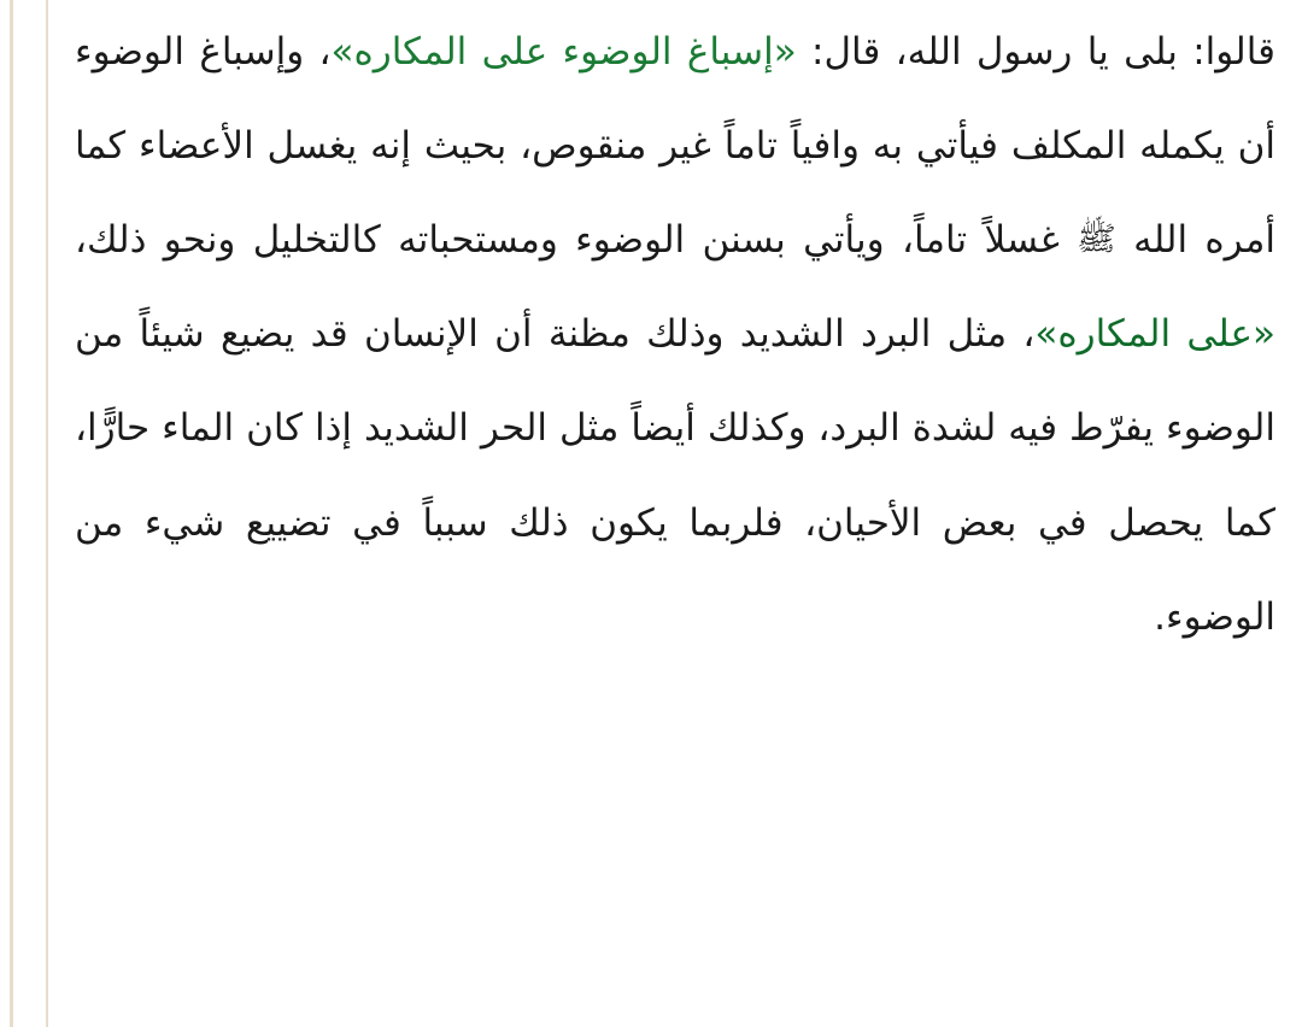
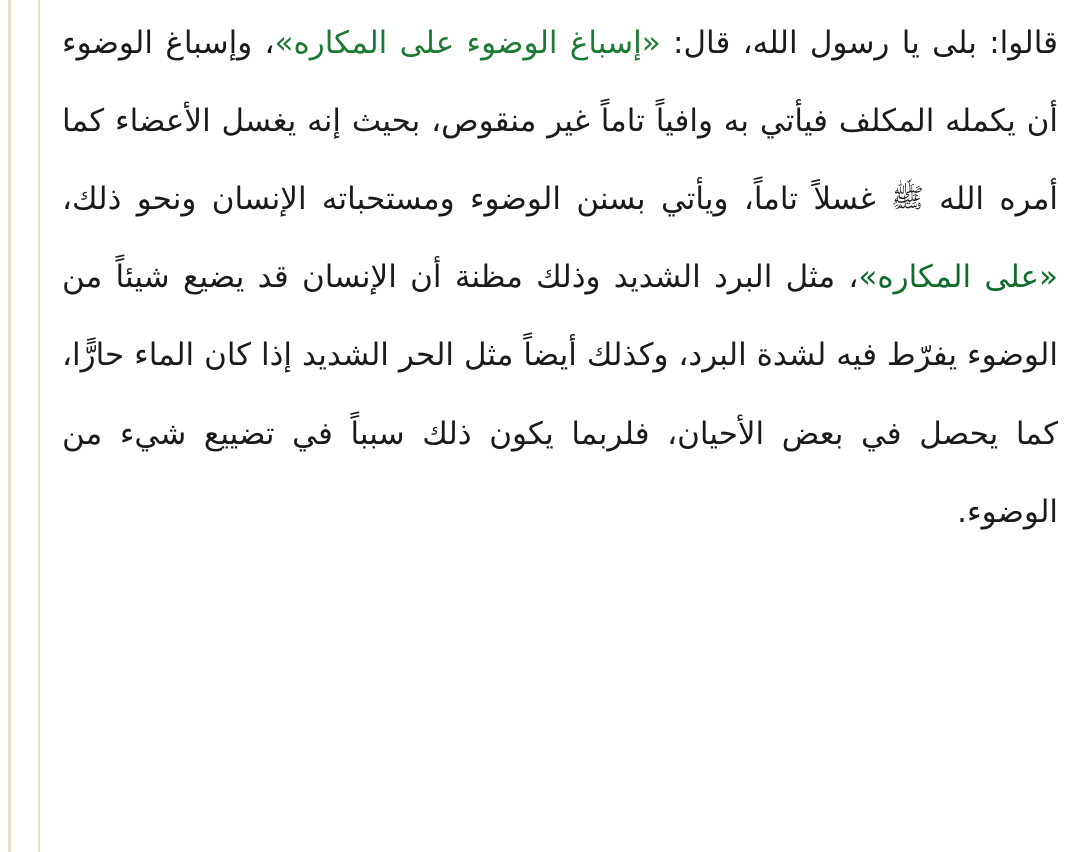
- قالوا: بلى يا رسول الله، قال: «إسباغ الوضوء على المكاره»، وإسباغ الوضوء أن يكمله المكلف فيأتي به وافياً تاماً غير منقوص، بحيث إنه يغسل الأعضاء كما أمره الله ﷺ غسلاً تاماً، ويأتي بسنن الوضوء ومستحباته كالتخليل ونحو ذلك، «على المكاره»، مثل البرد الشديد وذلك مظنة أن الإنسان قد يضيع شيئاً من الوضوء يفرّط فيه لشدة البرد، وكذلك أيضاً مثل الحر الشديد إذا كان الماء حارًّا، كما يحصل في بعض الأحيان، فلربما يكون ذلك سبباً في تضييع شيء من الوضوء.
+ قالوا: بلى يا رسول الله، قال: «إسباغ الوضوء على المكاره»، وإسباغ الوضوء أن يكمله المكلف فيأتي به وافياً تاماً غير منقوص، بحيث إنه يغسل الأعضاء كما أمره الله ﷺ غسلاً تاماً، ويأتي بسنن الوضوء ومستحباته الإنسان ونحو ذلك، «على المكاره»، مثل البرد الشديد وذلك مظنة أن الإنسان قد يضيع شيئاً من الوضوء يفرّط فيه لشدة البرد، وكذلك أيضاً مثل الحر الشديد إذا كان الماء حارًّا، كما يحصل في بعض الأحيان، فلربما يكون ذلك سبباً في تضييع شيء من الوضوء.
